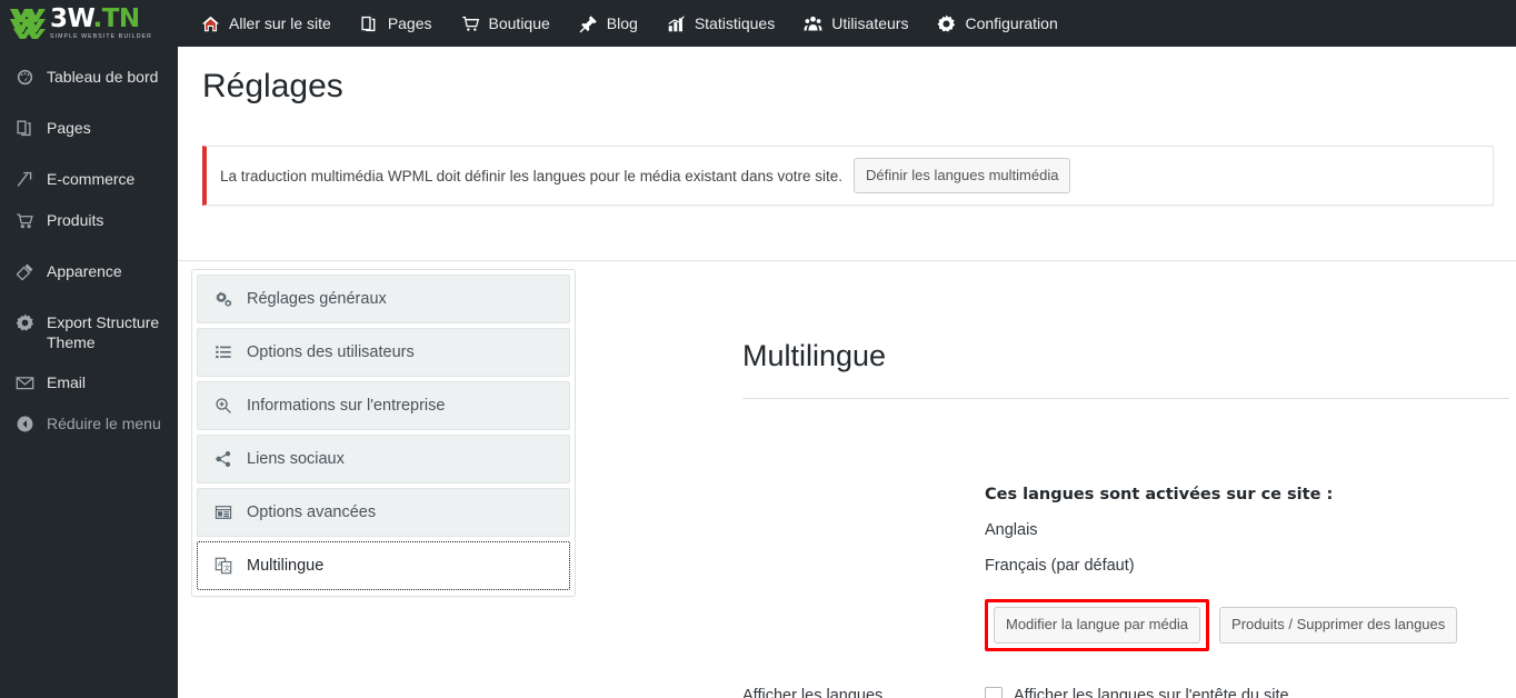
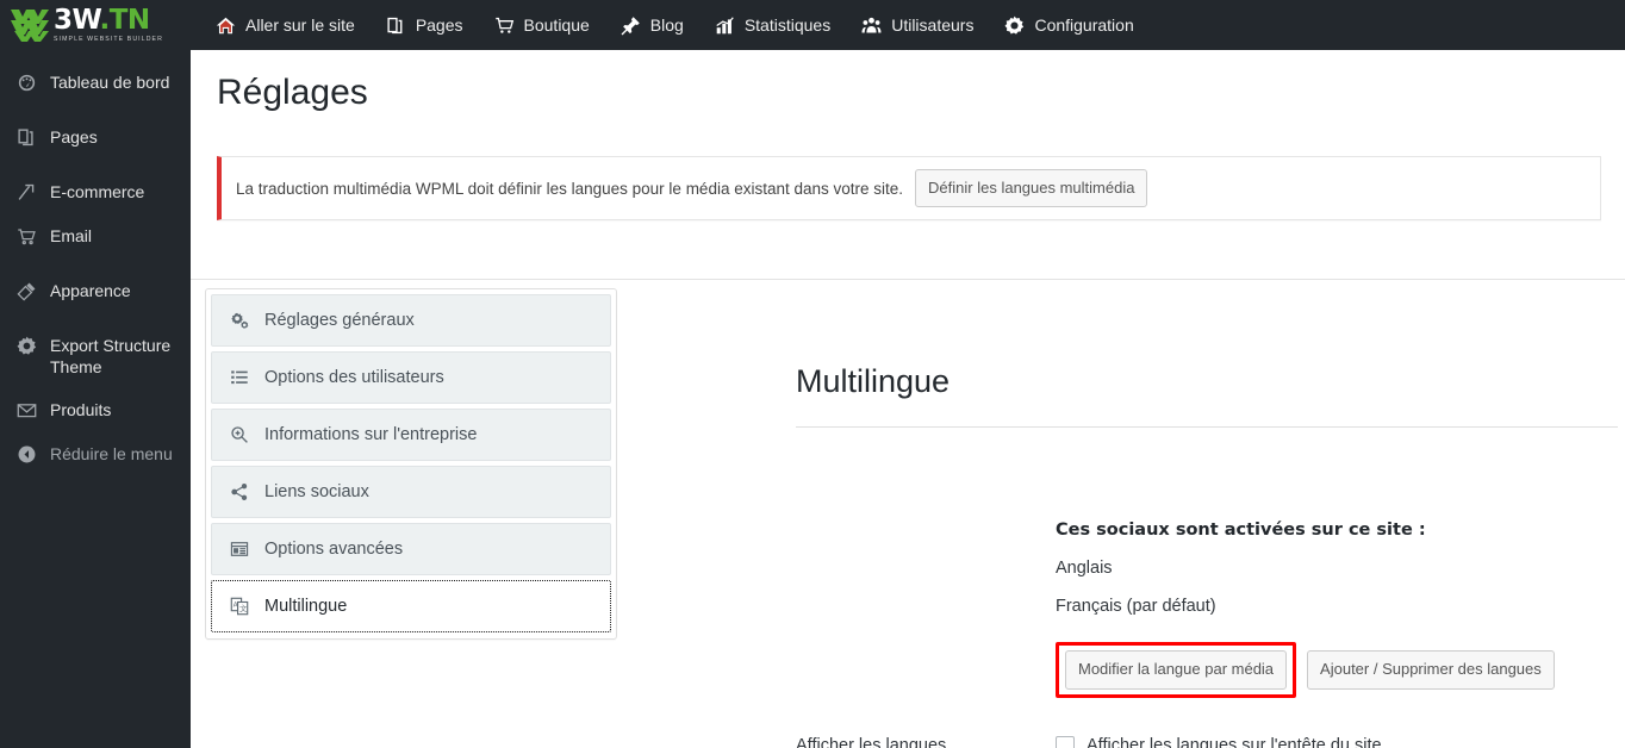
  3W.TN
  Aller sur le site
  Pages
  Boutique
  Blog
  Statistiques
  Utilisateurs
  Configuration
  Tableau de bord
  Pages
  E-commerce
- Produits
+ Email
  Apparence
  Export Structure Theme
- Email
+ Produits
  Réduire le menu
  Réglages
  La traduction multimédia WPML doit définir les langues pour le média existant dans votre site.
  Définir les langues multimédia
  Réglages généraux
  Options des utilisateurs
  Informations sur l'entreprise
  Liens sociaux
  Options avancées
  文
  Multilingue
  Multilingue
- Ces langues sont activées sur ce site :
+ Ces sociaux sont activées sur ce site :
  Anglais
  Français (par défaut)
  Modifier la langue par média
- Produits / Supprimer des langues
+ Ajouter / Supprimer des langues
  Afficher les langues
  Afficher les langues sur l'entête du site
